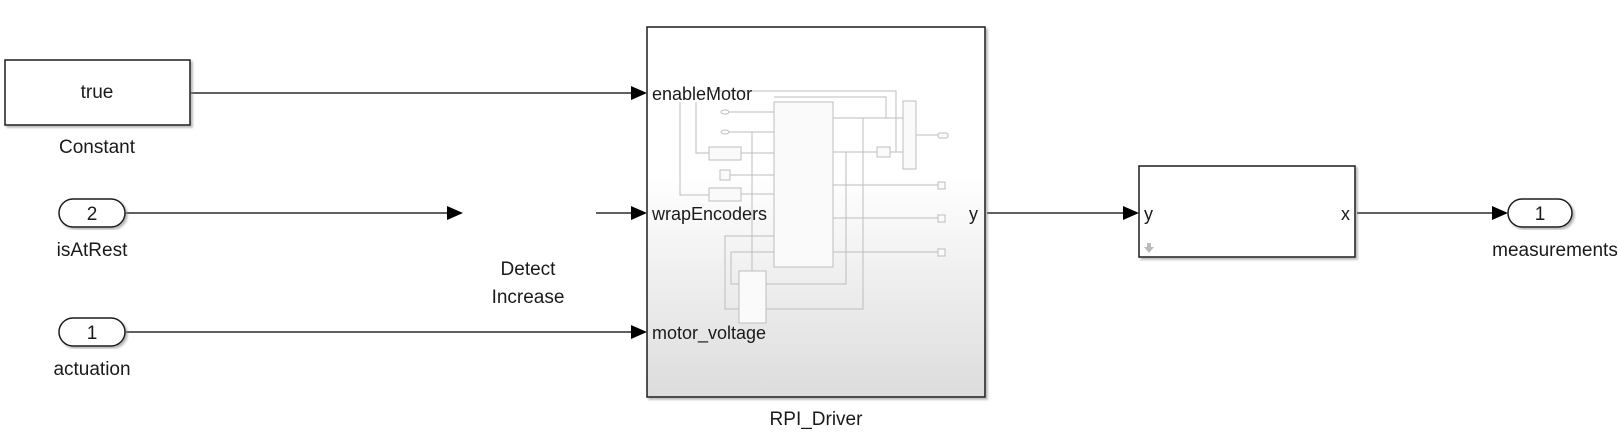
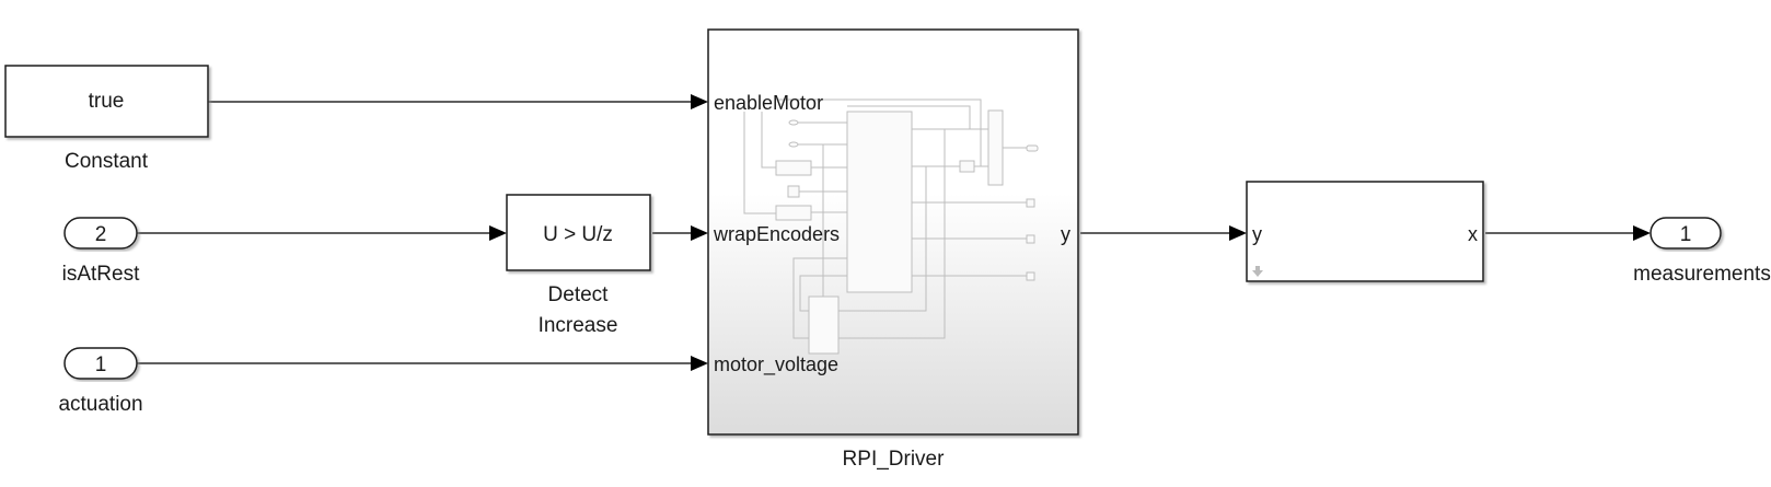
  true
  Constant
  2
  isAtRest
  1
  actuation
+ U > U/z
  Detect
  Increase
  enableMotor
  wrapEncoders
  motor_voltage
  y
  RPI_Driver
  y
  x
  1
  measurements
